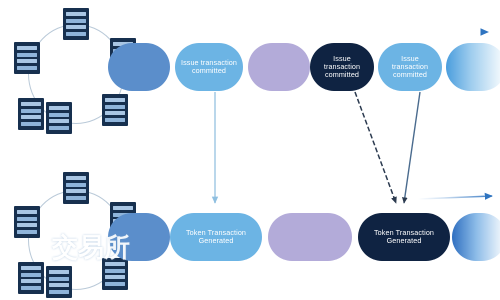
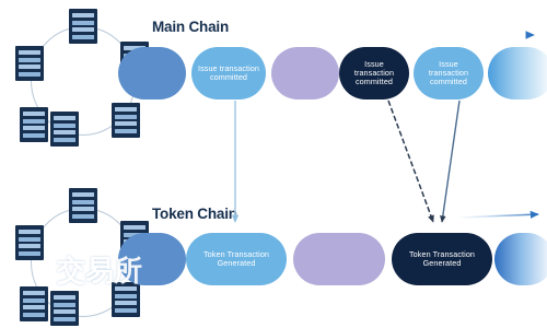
+ Main Chain
+ Token Chain
  Issue transaction committed
  Issue transaction committed
  Issue transaction committed
  Token Transaction Generated
  Token Transaction Generated
  交易所
